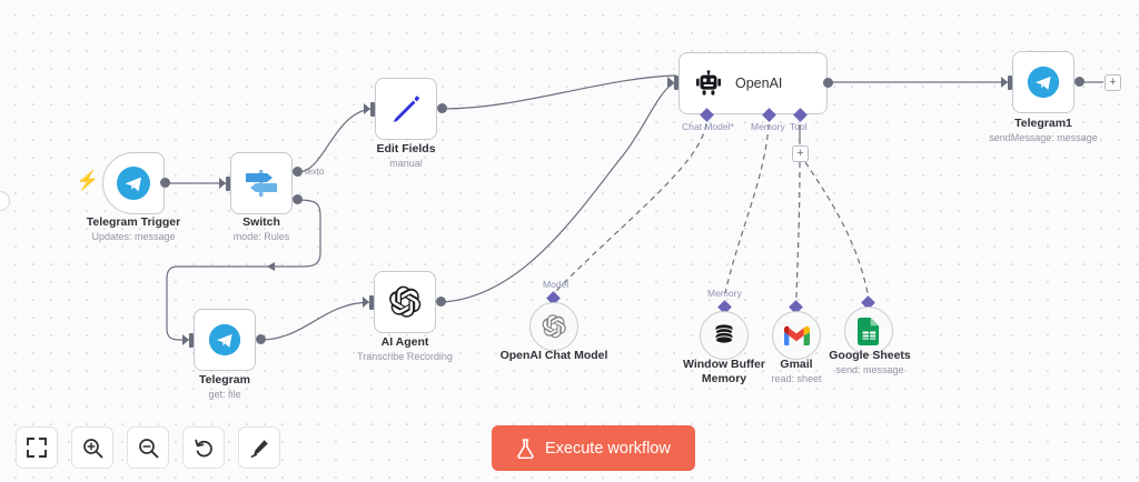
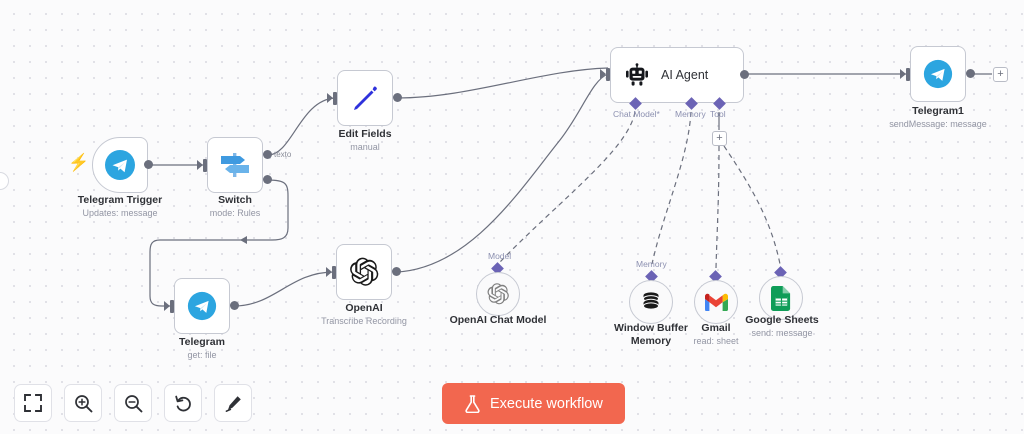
  ⚡
  Telegram Trigger
  Updates: message
  texto
  Switch
  mode: Rules
  Edit Fields
  manual
- OpenAI
+ AI Agent
  Chat Model*
  Memory
  Tool
  +
  +
  Telegram1
  sendMessage: message
  Telegram
  get: file
- AI Agent
+ OpenAI
  Transcribe Recording
  Model
  OpenAI Chat Model
  Memory
  Window Buffer
  Memory
  Gmail
  read: sheet
  Google Sheets
  send: message
  Execute workflow
